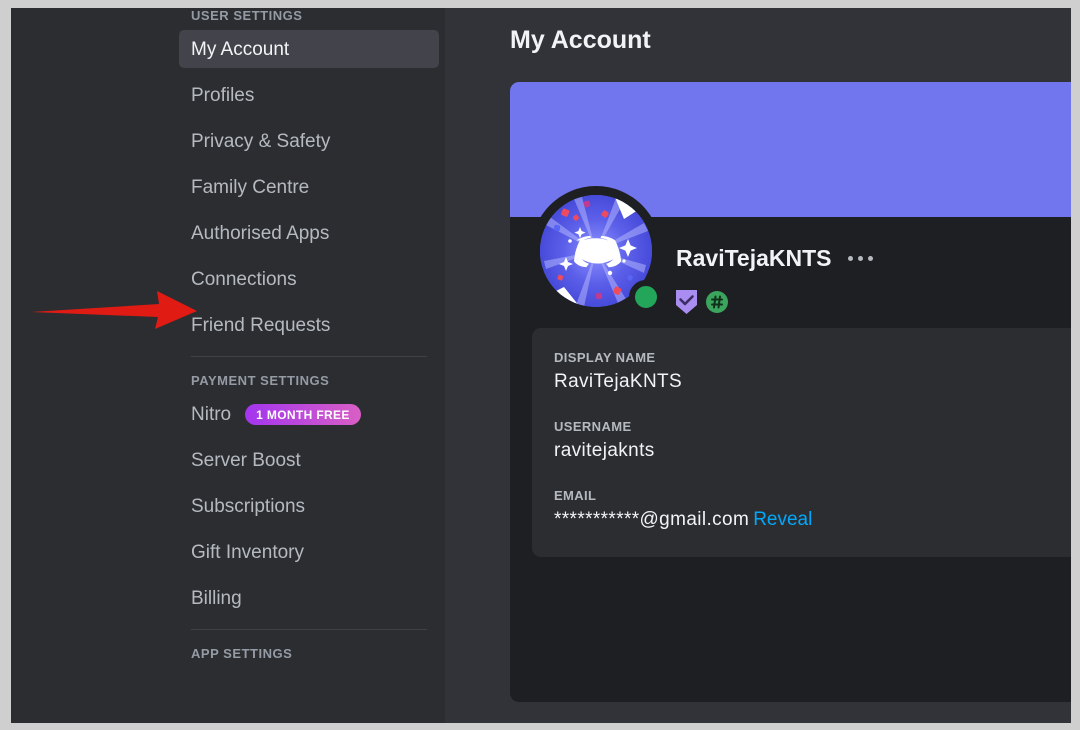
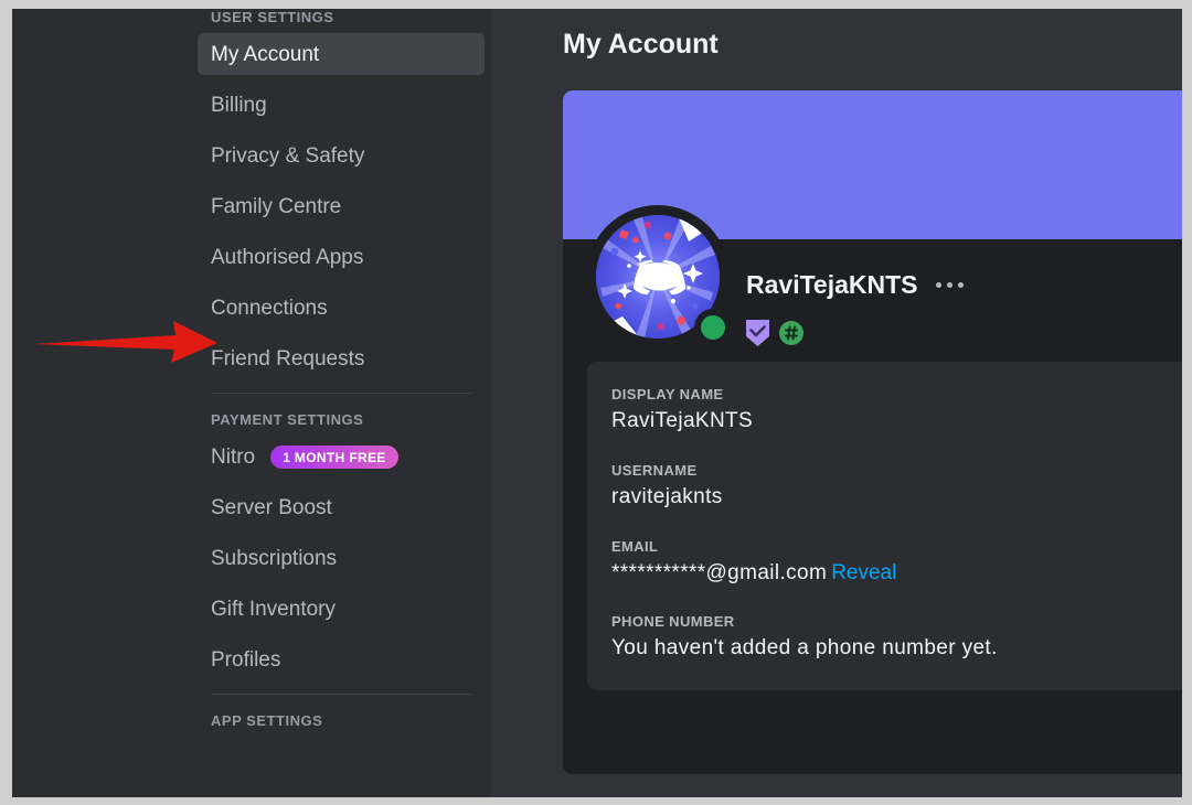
  USER SETTINGS
  My Account
- Profiles
+ Billing
  Privacy & Safety
  Family Centre
  Authorised Apps
  Connections
  Friend Requests
  PAYMENT SETTINGS
  Nitro
  1 MONTH FREE
  Server Boost
  Subscriptions
  Gift Inventory
- Billing
+ Profiles
  APP SETTINGS
  My Account
  RaviTejaKNTS
  DISPLAY NAME
  RaviTejaKNTS
  USERNAME
  ravitejaknts
  EMAIL
  ***********@gmail.com Reveal
+ PHONE NUMBER
+ You haven't added a phone number yet.
